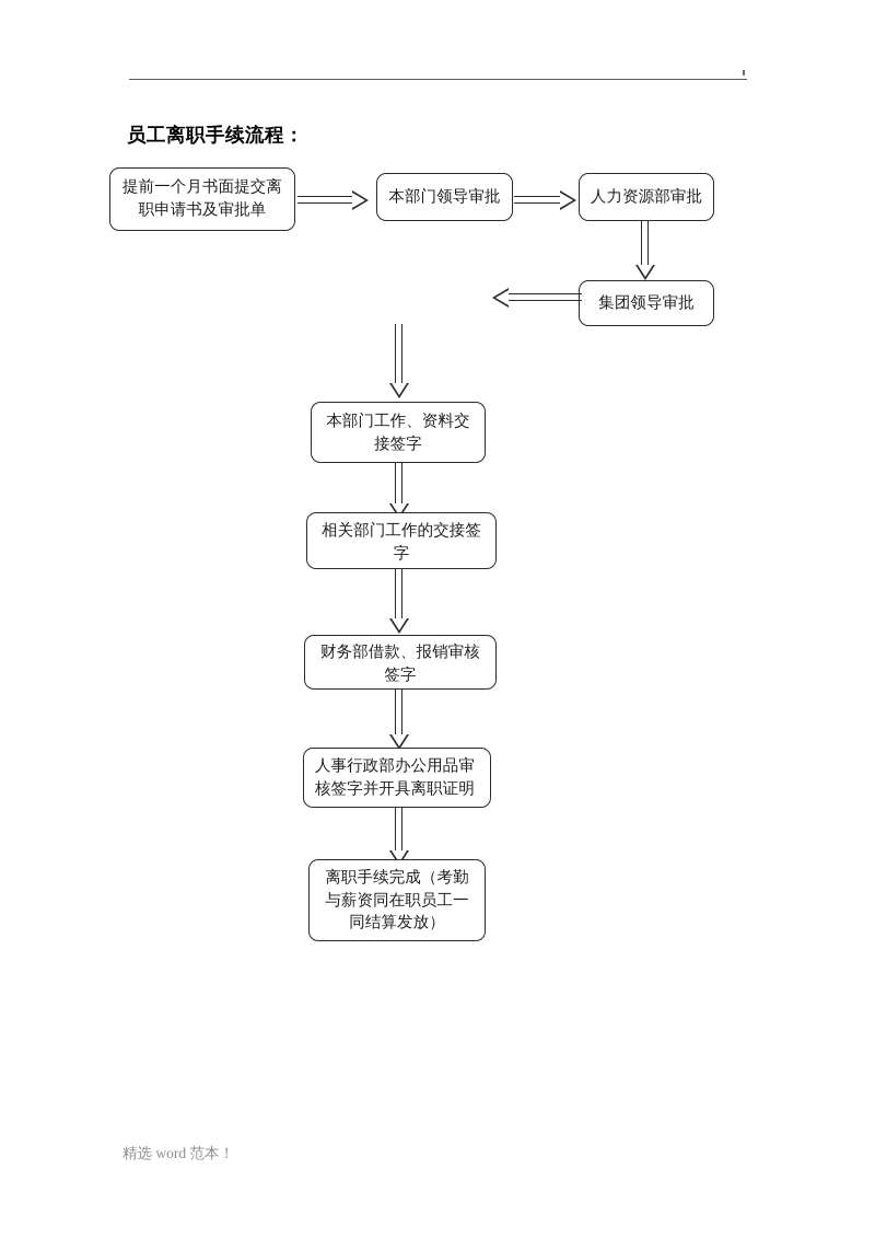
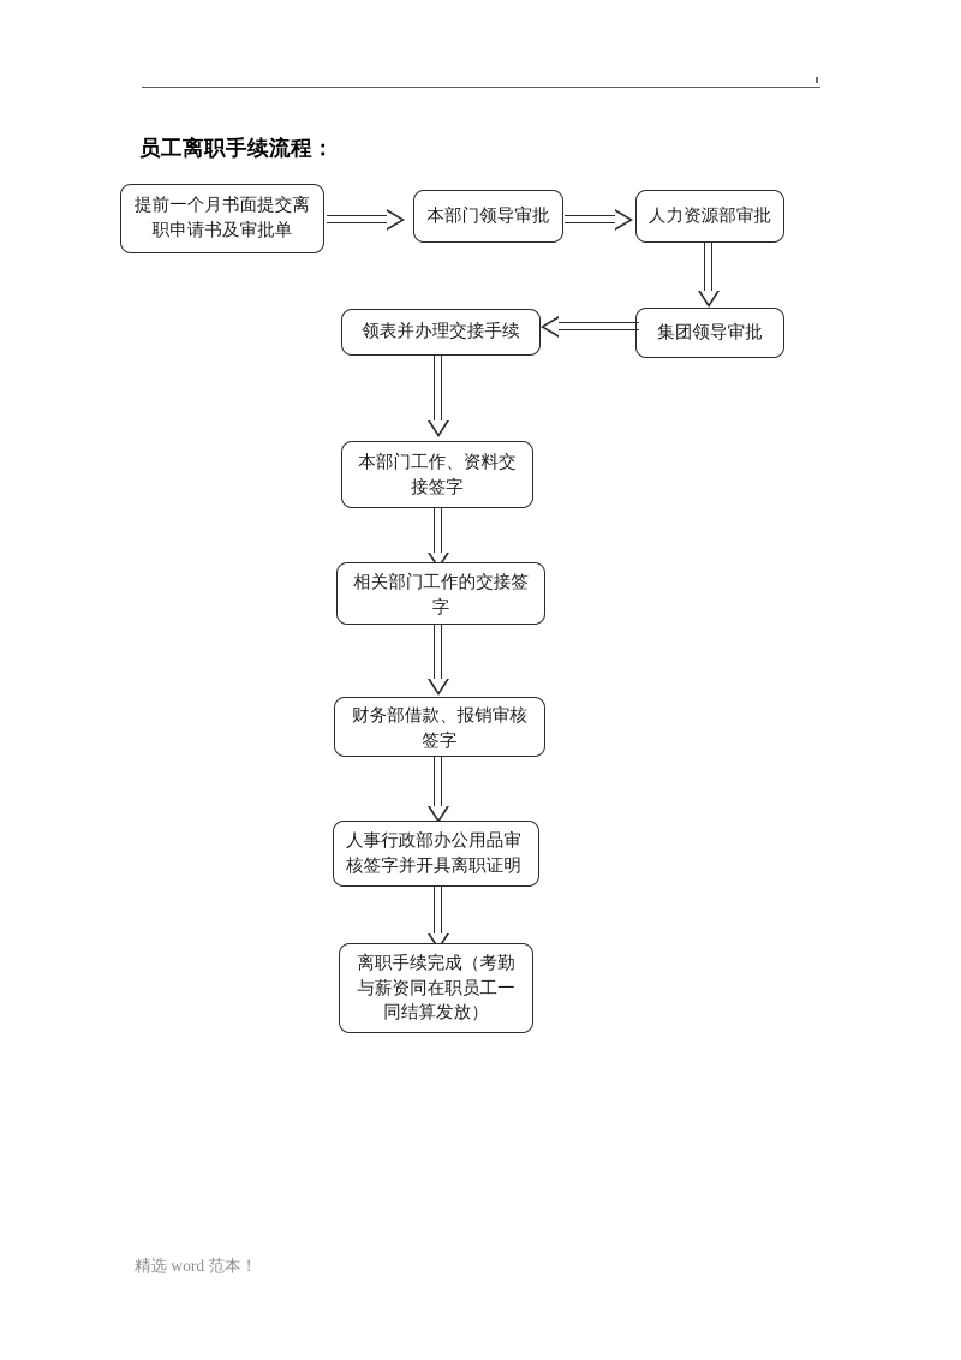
  员工离职手续流程：
  提前一个月书面提交离职申请书及审批单
  本部门领导审批
  人力资源部审批
  集团领导审批
+ 领表并办理交接手续
  本部门工作、资料交接签字
  相关部门工作的交接签字
  财务部借款、报销审核签字
  人事行政部办公用品审核签字并开具离职证明
  离职手续完成（考勤与薪资同在职员工一同结算发放）
  精选 word 范本！
